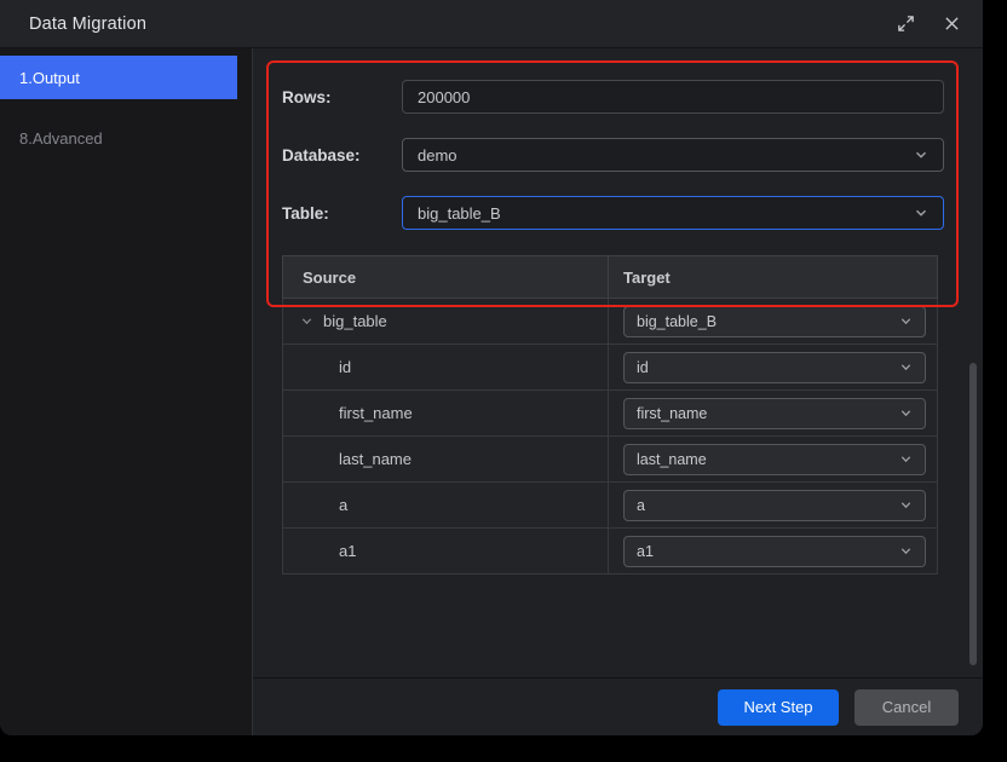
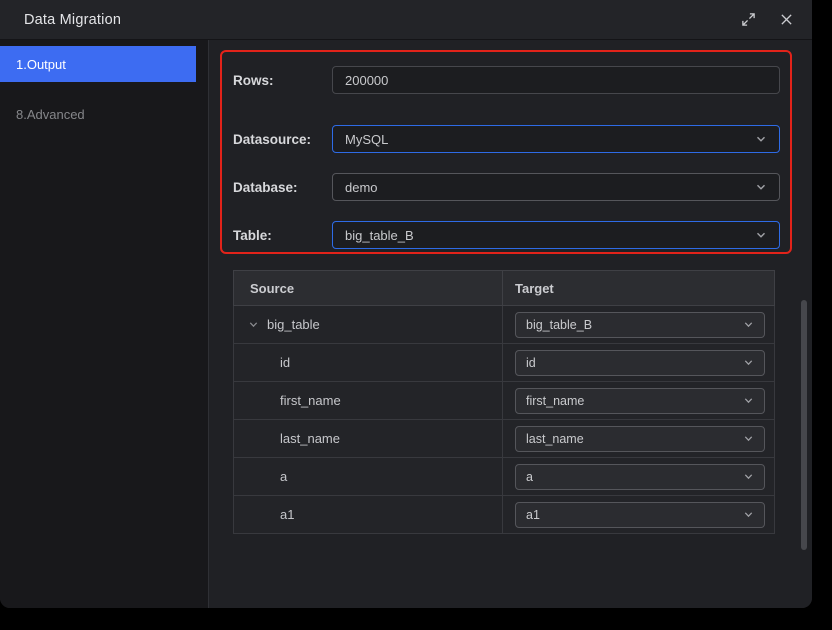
  Data Migration
  1.Output
  8.Advanced
  Rows:
  200000
+ Datasource:
+ MySQL
  Database:
  demo
  Table:
  big_table_B
  Source
  Target
  big_table
  big_table_B
  id
  id
  first_name
  first_name
  last_name
  last_name
  a
  a
  a1
  a1
- Next Step
- Cancel
